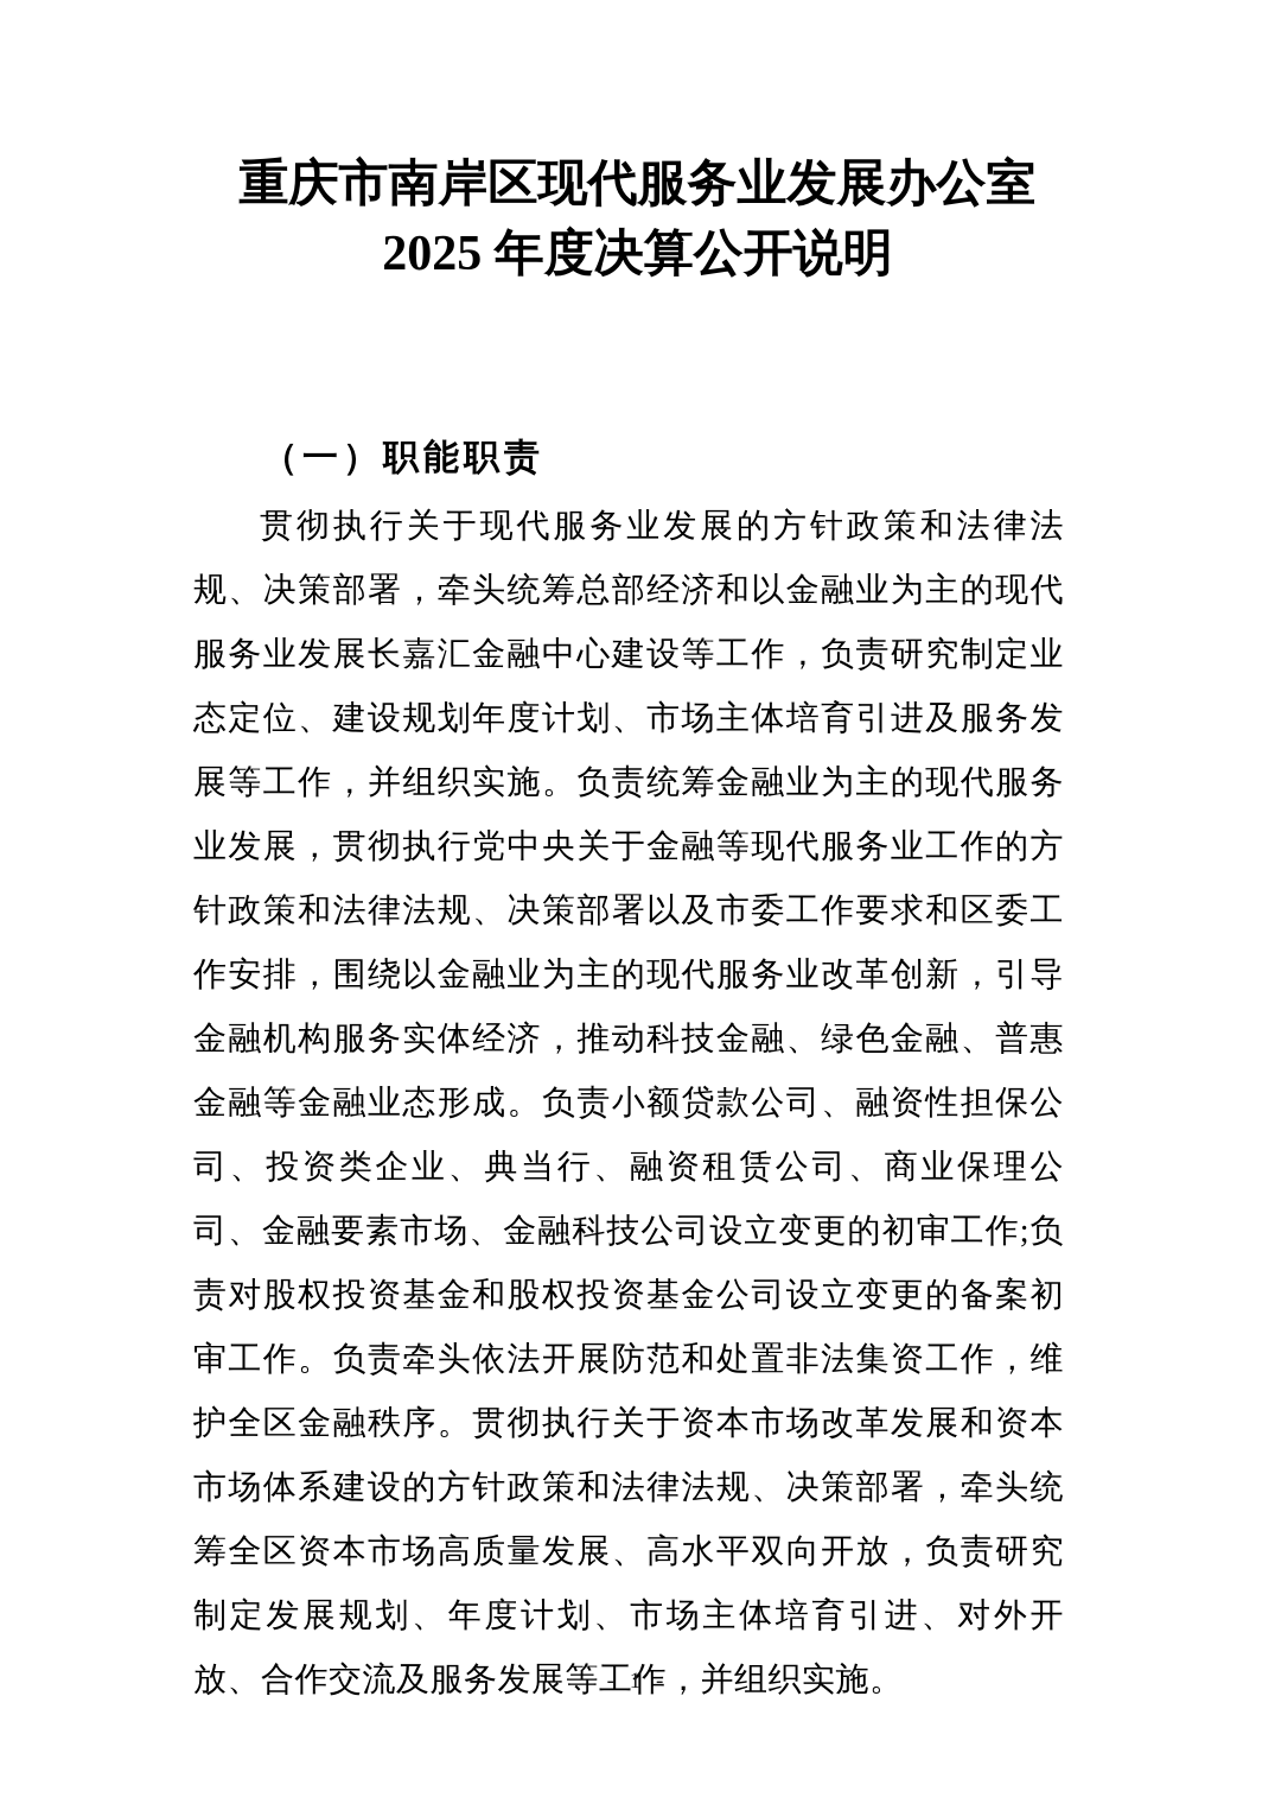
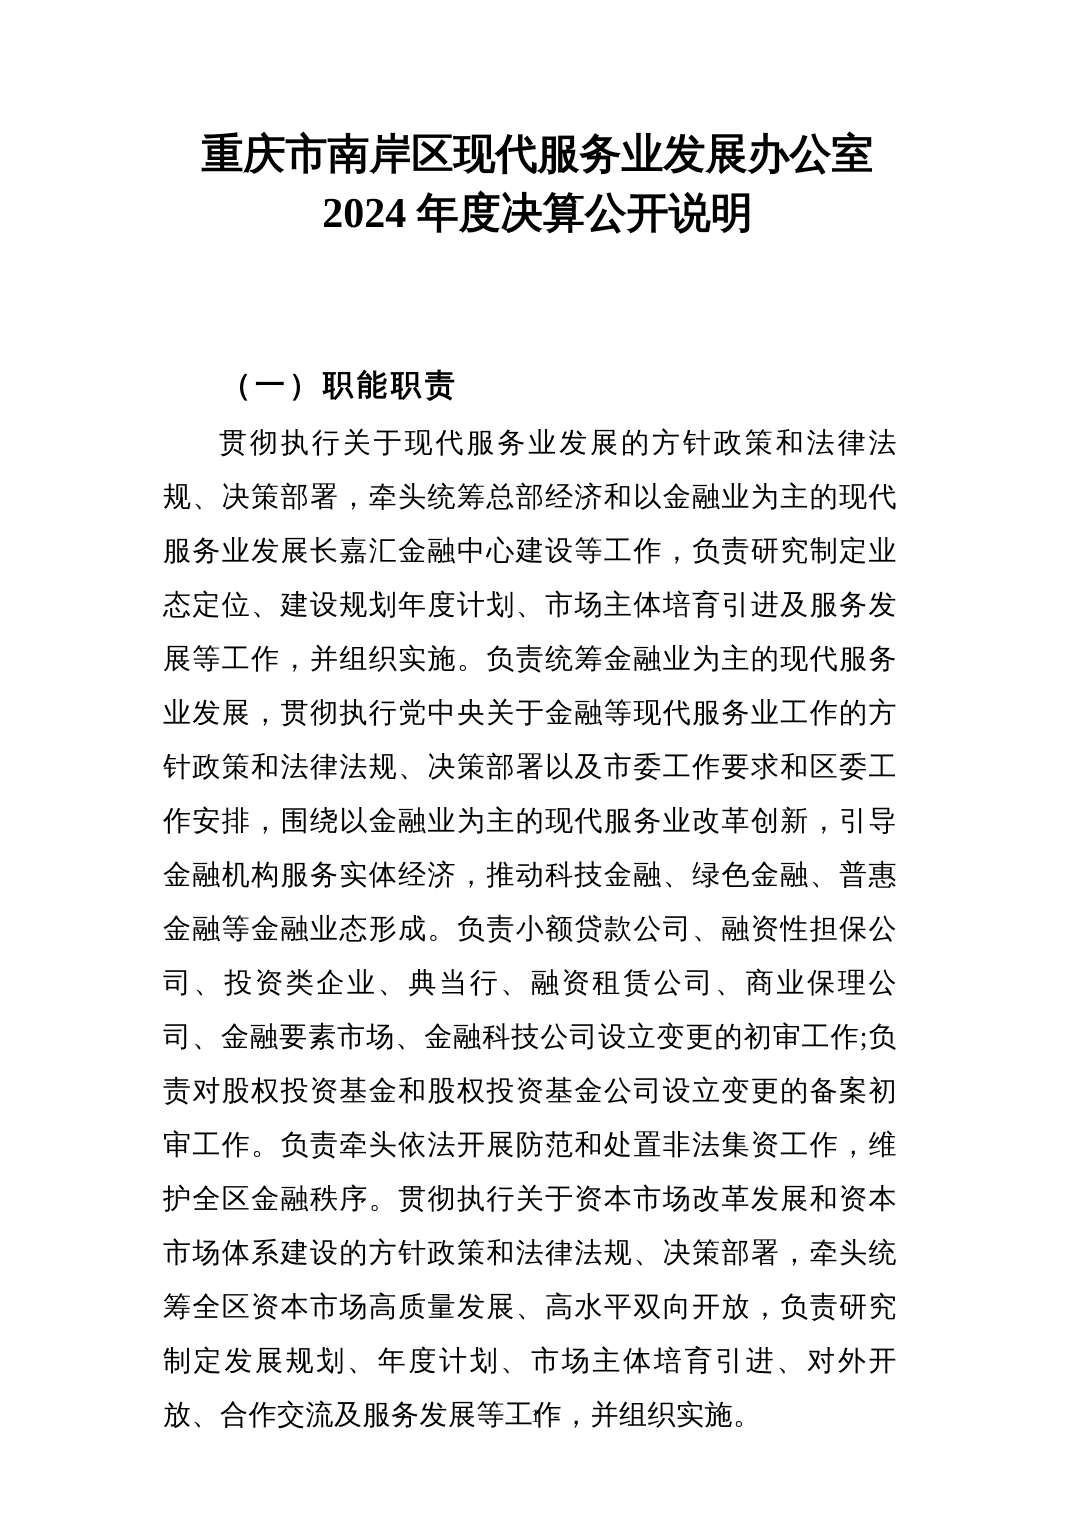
  重庆市南岸区现代服务业发展办公室
- 2025 年度决算公开说明
+ 2024 年度决算公开说明
  （一）职能职责
  贯彻执行关于现代服务业发展的方针政策和法律法规、决策部署，牵头统筹总部经济和以金融业为主的现代服务业发展长嘉汇金融中心建设等工作，负责研究制定业态定位、建设规划年度计划、市场主体培育引进及服务发展等工作，并组织实施。负责统筹金融业为主的现代服务业发展，贯彻执行党中央关于金融等现代服务业工作的方针政策和法律法规、决策部署以及市委工作要求和区委工作安排，围绕以金融业为主的现代服务业改革创新，引导金融机构服务实体经济，推动科技金融、绿色金融、普惠金融等金融业态形成。负责小额贷款公司、融资性担保公司、投资类企业、典当行、融资租赁公司、商业保理公司、金融要素市场、金融科技公司设立变更的初审工作;负责对股权投资基金和股权投资基金公司设立变更的备案初审工作。负责牵头依法开展防范和处置非法集资工作，维护全区金融秩序。贯彻执行关于资本市场改革发展和资本市场体系建设的方针政策和法律法规、决策部署，牵头统筹全区资本市场高质量发展、高水平双向开放，负责研究制定发展规划、年度计划、市场主体培育引进、对外开放、合作交流及服务发展等工作，并组织实施。
  - 1 -
